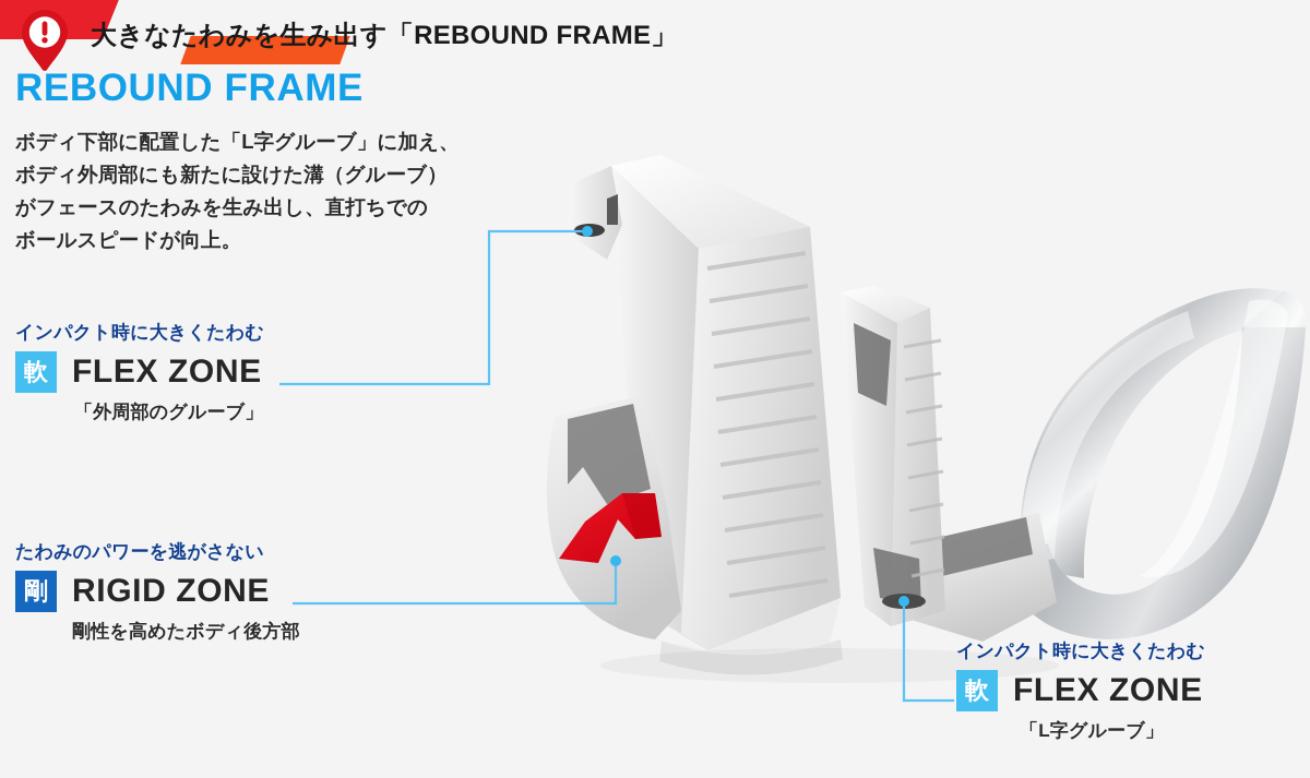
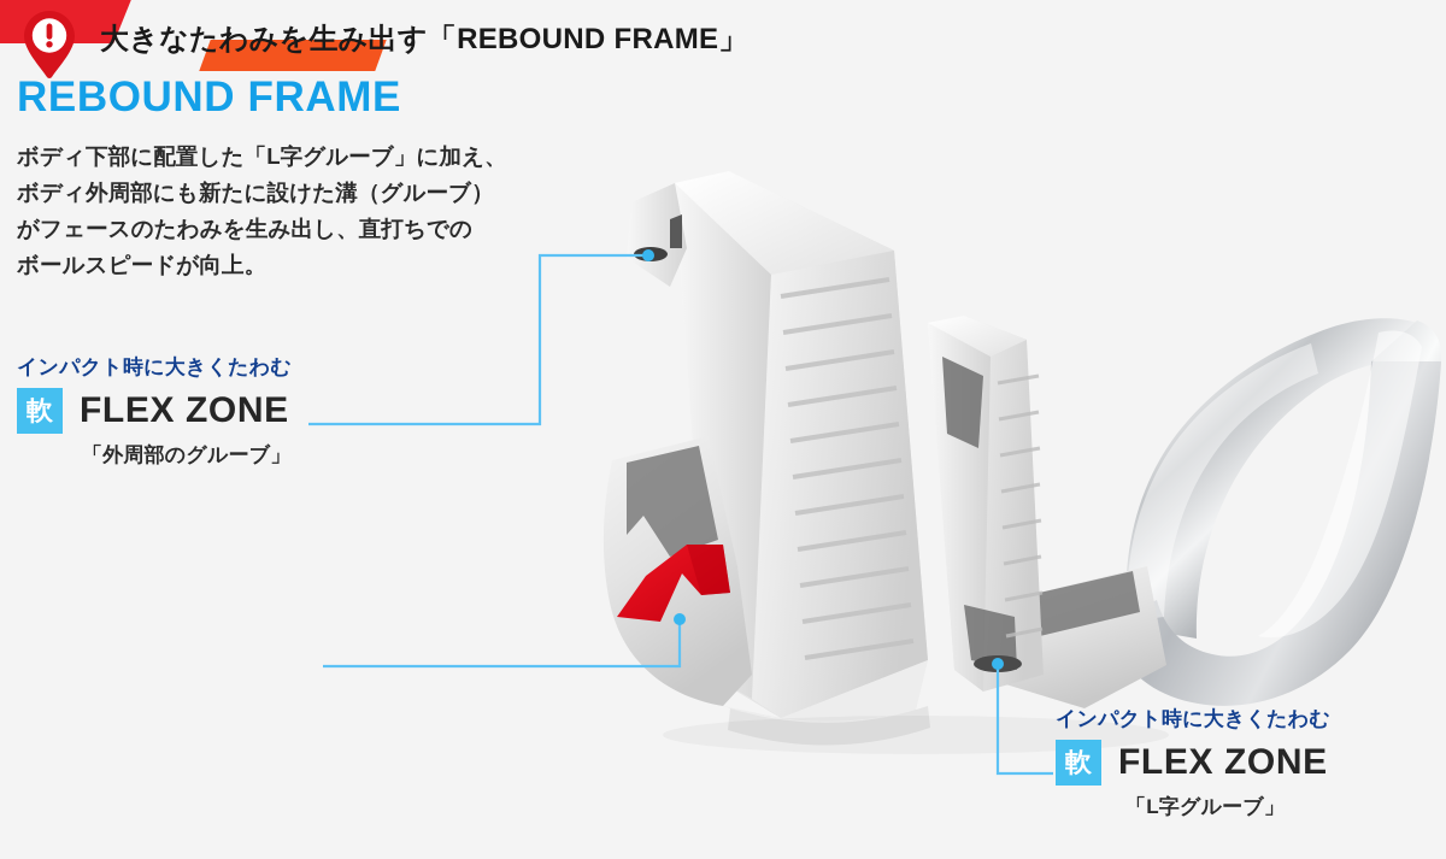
  大きなたわみを生み出す「REBOUND FRAME」
  REBOUND FRAME
  ボディ下部に配置した「L字グルーブ」に加え、
  ボディ外周部にも新たに設けた溝（グルーブ）
  がフェースのたわみを生み出し、直打ちでの
  ボールスピードが向上。
  インパクト時に大きくたわむ
  軟
  FLEX ZONE
  「外周部のグルーブ」
- たわみのパワーを逃がさない
- 剛
- RIGID ZONE
- 剛性を高めたボディ後方部
  インパクト時に大きくたわむ
  軟
  FLEX ZONE
  「L字グルーブ」
